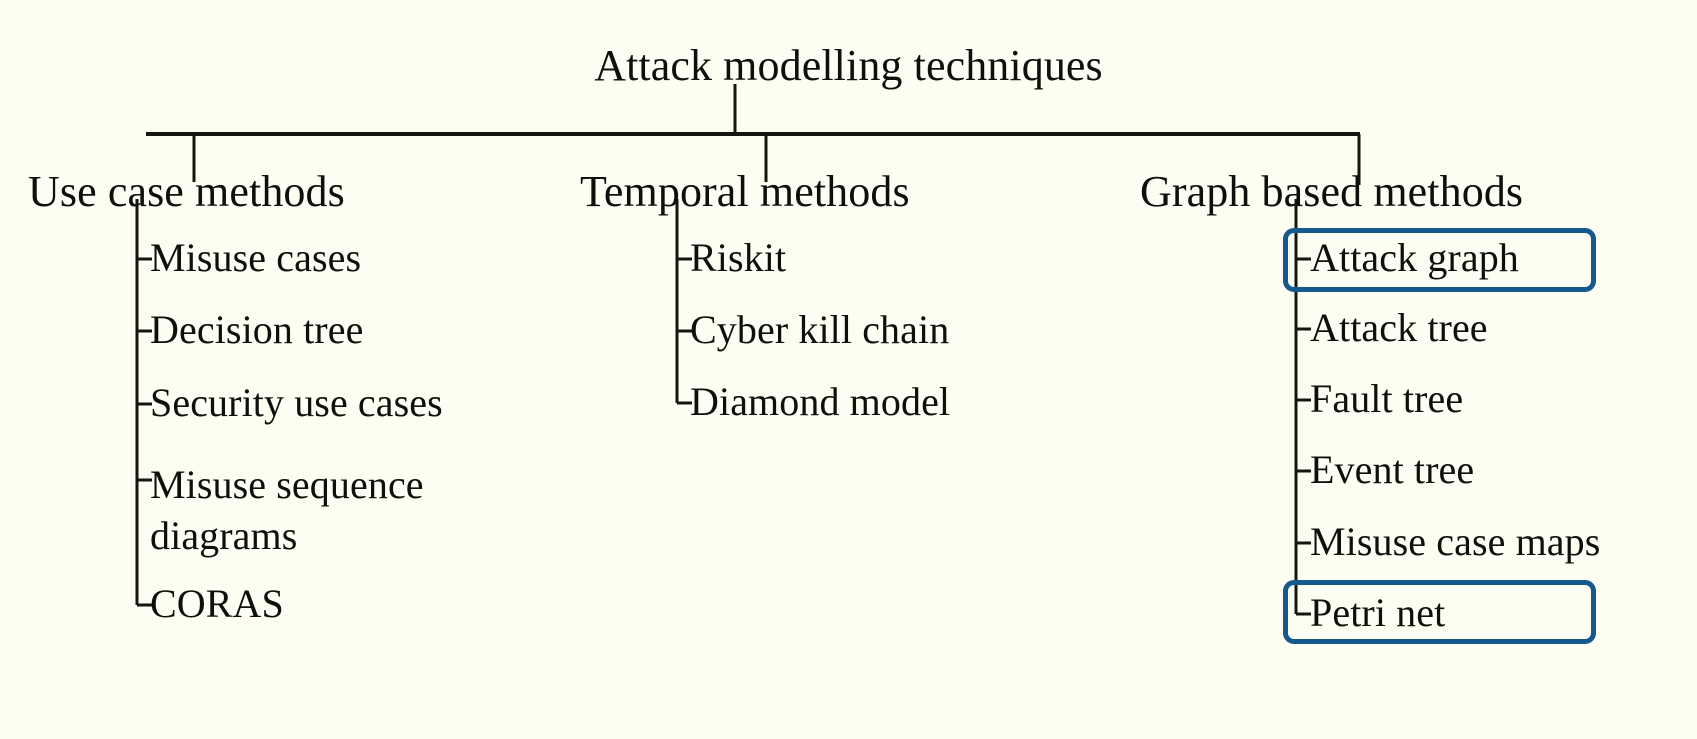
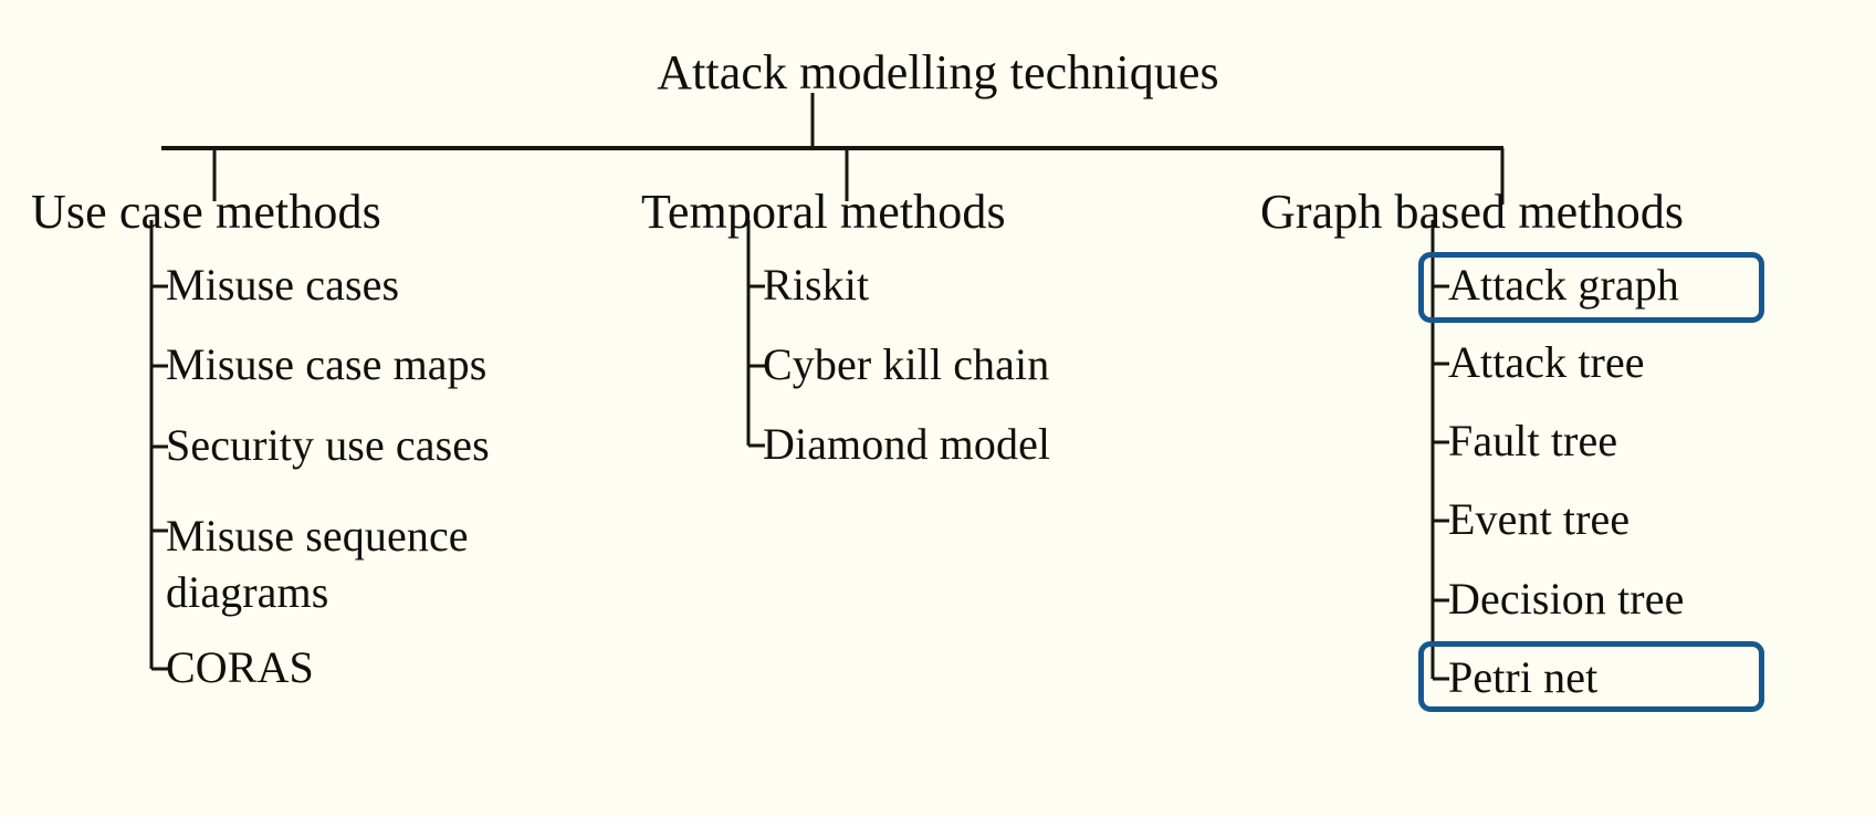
  Attack modelling techniques
  Use case methods
  Misuse cases
- Decision tree
+ Misuse case maps
  Security use cases
  Misuse sequence diagrams
  CORAS
  Temporal methods
  Riskit
  Cyber kill chain
  Diamond model
  Graph based methods
  Attack graph
  Attack tree
  Fault tree
  Event tree
- Misuse case maps
+ Decision tree
  Petri net
